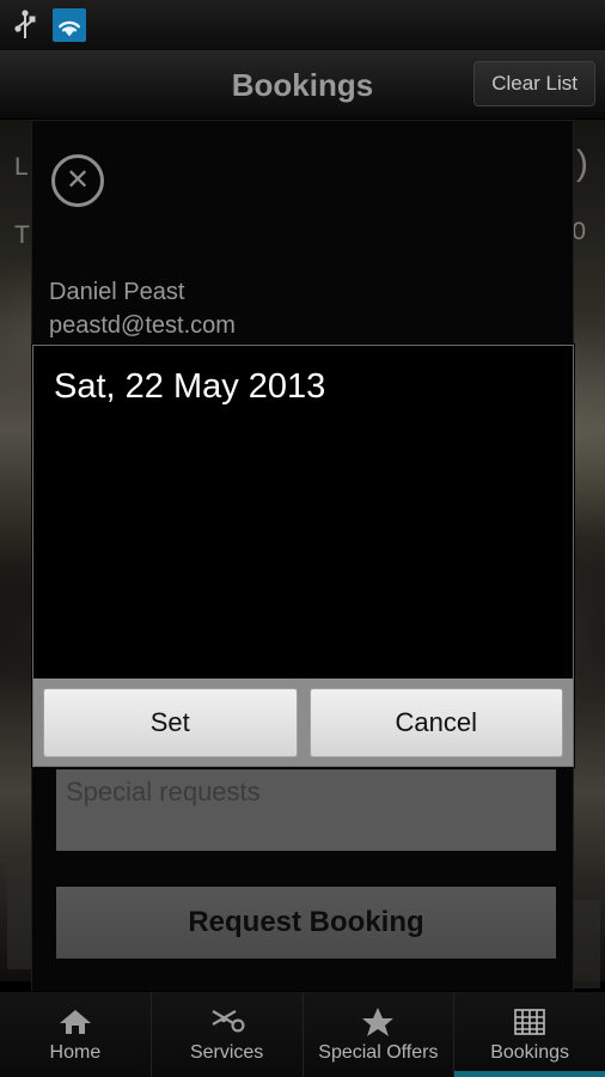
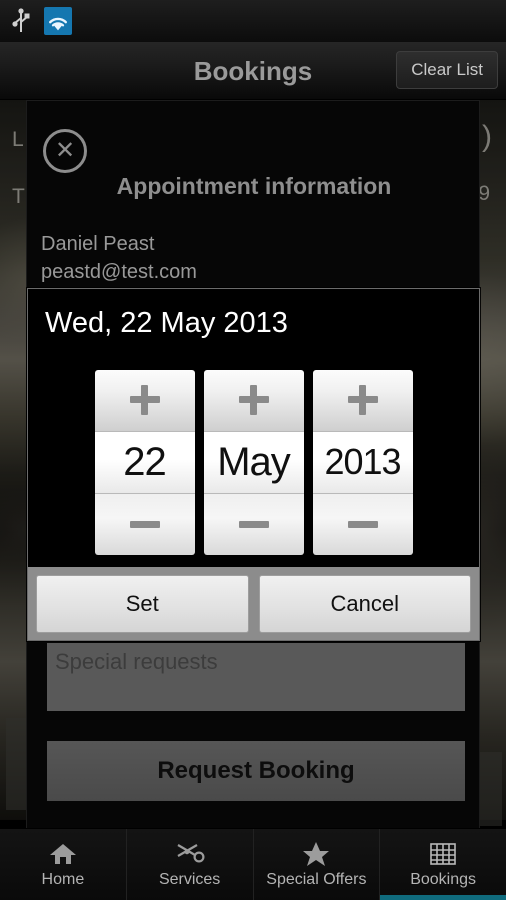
  L
  T
  )
- 0
+ 9
  Bookings
  Clear List
  ✕
+ Appointment information
  Daniel Peast
  peastd@test.com
  Special requests
  Request Booking
- Sat, 22 May 2013
+ Wed, 22 May 2013
+ 22
+ May
+ 2013
  Set
  Cancel
  Home
  Services
  Special Offers
  Bookings
